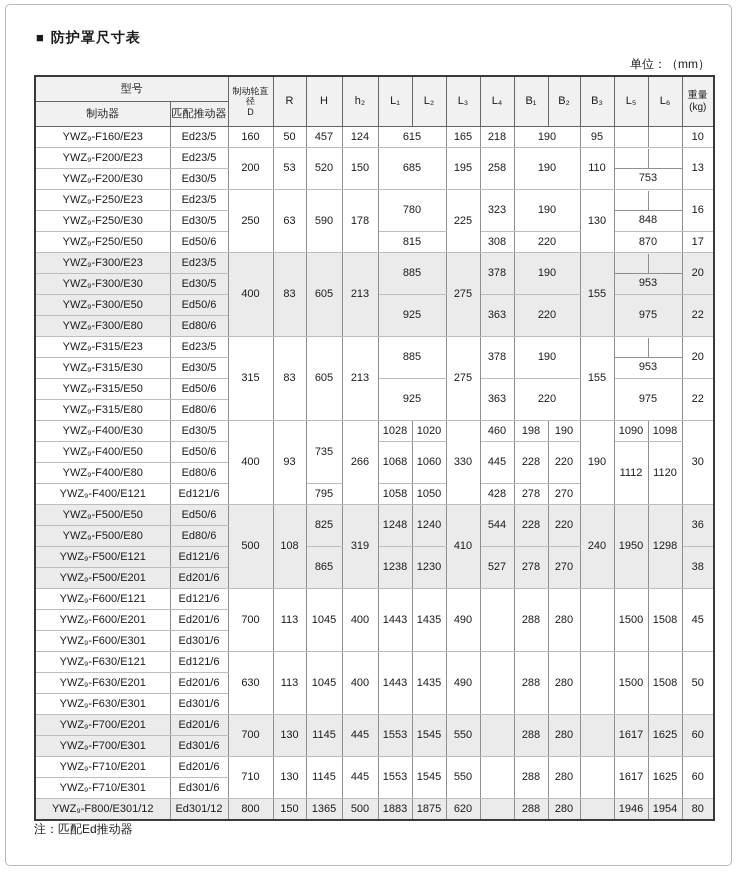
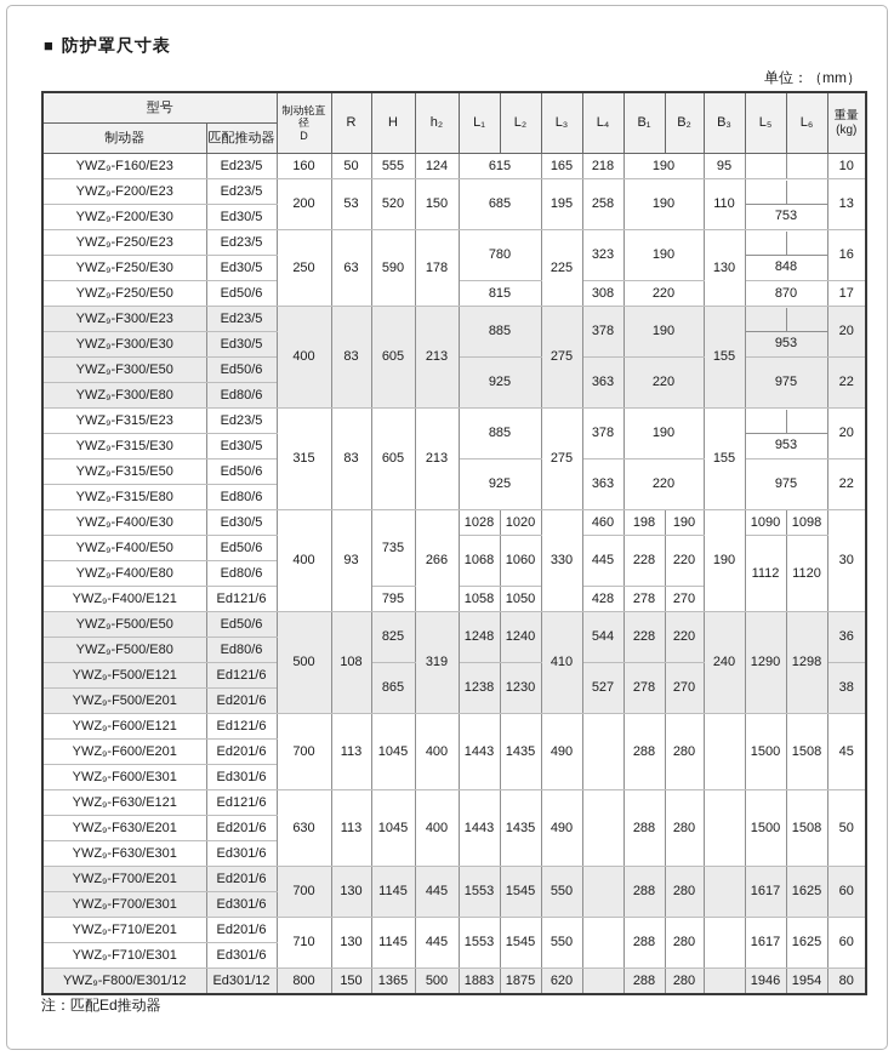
  ■ 防护罩尺寸表
  单位：（mm）
  型号	制动轮直径 D	R	H	h₂	L₁	L₂	L₃	L₄	B₁	B₂	B₃	L₅	L₆	重量 (kg)
  制动器	匹配推动器
- YWZ₉-F160/E23	Ed23/5	160	50	457	124	615	165	218	190	95			10
+ YWZ₉-F160/E23	Ed23/5	160	50	555	124	615	165	218	190	95			10
  YWZ₉-F200/E23	Ed23/5	200	53	520	150	685	195	258	190	110	753	13
  YWZ₉-F200/E30	Ed30/5
  YWZ₉-F250/E23	Ed23/5	250	63	590	178	780	225	323	190	130	848	16
  YWZ₉-F250/E30	Ed30/5
  YWZ₉-F250/E50	Ed50/6	815	308	220	870	17
  YWZ₉-F300/E23	Ed23/5	400	83	605	213	885	275	378	190	155	953	20
  YWZ₉-F300/E30	Ed30/5
  YWZ₉-F300/E50	Ed50/6	925	363	220	975	22
  YWZ₉-F300/E80	Ed80/6
  YWZ₉-F315/E23	Ed23/5	315	83	605	213	885	275	378	190	155	953	20
  YWZ₉-F315/E30	Ed30/5
  YWZ₉-F315/E50	Ed50/6	925	363	220	975	22
  YWZ₉-F315/E80	Ed80/6
  YWZ₉-F400/E30	Ed30/5	400	93	735	266	1028	1020	330	460	198	190	190	1090	1098	30
  YWZ₉-F400/E50	Ed50/6	1068	1060	445	228	220	1112	1120
  YWZ₉-F400/E80	Ed80/6
  YWZ₉-F400/E121	Ed121/6	795	1058	1050	428	278	270
- YWZ₉-F500/E50	Ed50/6	500	108	825	319	1248	1240	410	544	228	220	240	1950	1298	36
+ YWZ₉-F500/E50	Ed50/6	500	108	825	319	1248	1240	410	544	228	220	240	1290	1298	36
  YWZ₉-F500/E80	Ed80/6
  YWZ₉-F500/E121	Ed121/6	865	1238	1230	527	278	270	38
  YWZ₉-F500/E201	Ed201/6
  YWZ₉-F600/E121	Ed121/6	700	113	1045	400	1443	1435	490		288	280		1500	1508	45
  YWZ₉-F600/E201	Ed201/6
  YWZ₉-F600/E301	Ed301/6
  YWZ₉-F630/E121	Ed121/6	630	113	1045	400	1443	1435	490		288	280		1500	1508	50
  YWZ₉-F630/E201	Ed201/6
  YWZ₉-F630/E301	Ed301/6
  YWZ₉-F700/E201	Ed201/6	700	130	1145	445	1553	1545	550		288	280		1617	1625	60
  YWZ₉-F700/E301	Ed301/6
  YWZ₉-F710/E201	Ed201/6	710	130	1145	445	1553	1545	550		288	280		1617	1625	60
  YWZ₉-F710/E301	Ed301/6
  YWZ₉-F800/E301/12	Ed301/12	800	150	1365	500	1883	1875	620		288	280		1946	1954	80
  注：匹配Ed推动器
